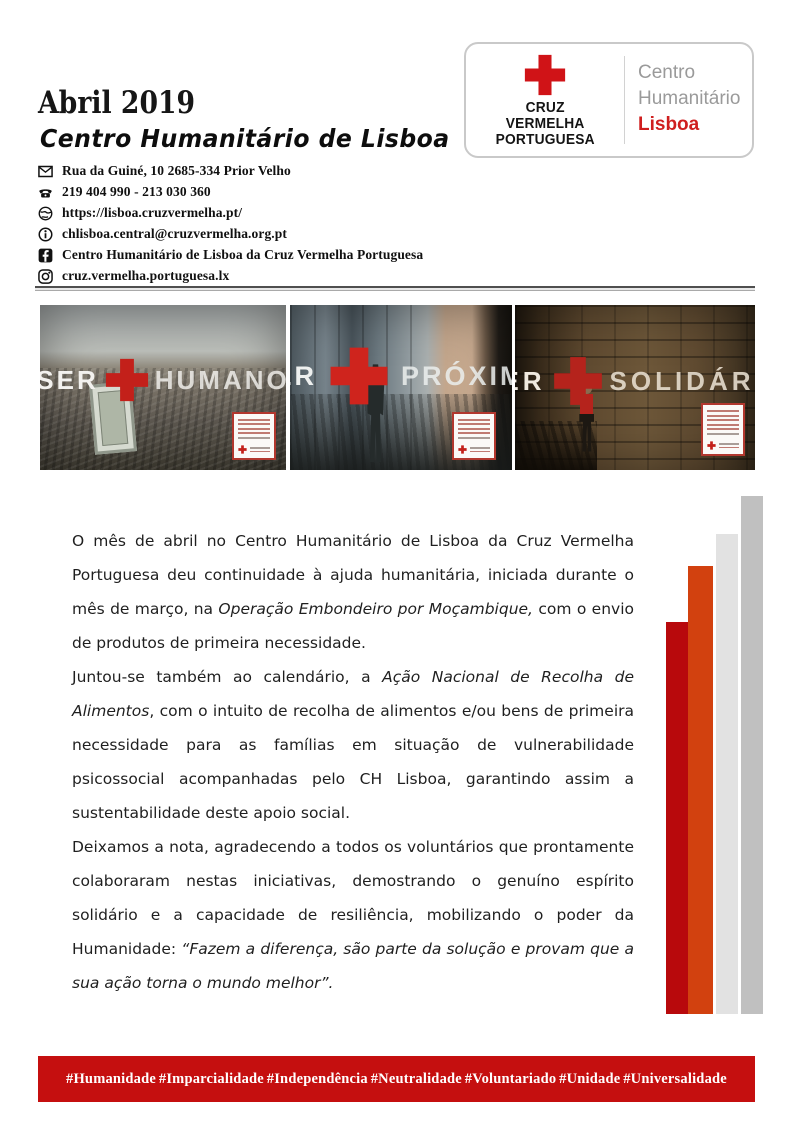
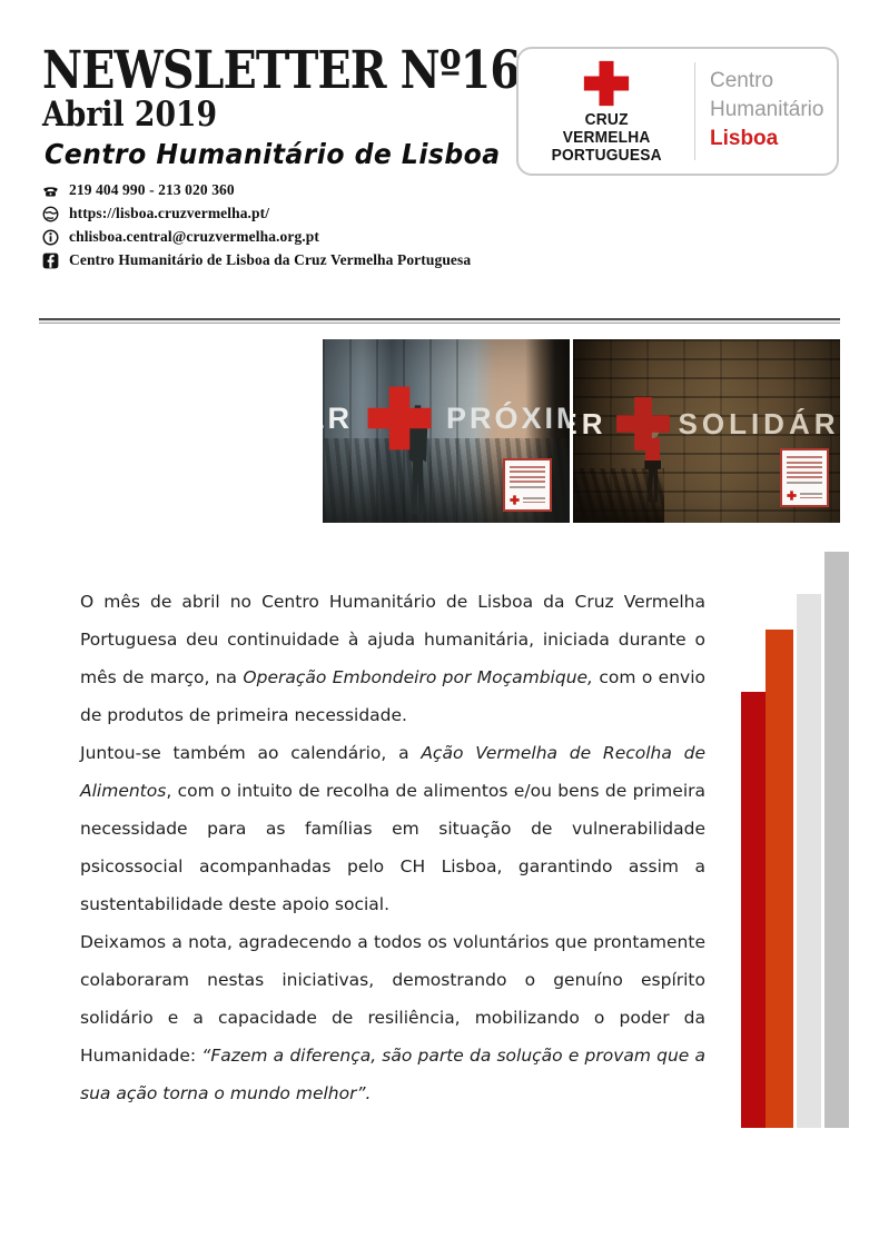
+ NEWSLETTER Nº16
  Abril 2019
  Centro Humanitário de Lisboa
  CRUZ
  VERMELHA
  PORTUGUESA
  Centro
  Humanitário
  Lisboa
- Rua da Guiné, 10 2685-334 Prior Velho
- 219 404 990 - 213 030 360
+ 219 404 990 - 213 020 360
  https://lisboa.cruzvermelha.pt/
  chlisboa.central@cruzvermelha.org.pt
  Centro Humanitário de Lisboa da Cruz Vermelha Portuguesa
- cruz.vermelha.portuguesa.lx
- SER
- HUMANO
  PRÓXI
  SOLIDÁR
  O mês de abril no Centro Humanitário de Lisboa da Cruz Vermelha Portuguesa deu continuidade à ajuda humanitária, iniciada durante o mês de março, na Operação Embondeiro por Moçambique, com o envio de produtos de primeira necessidade.
- Juntou-se também ao calendário, a Ação Nacional de Recolha de Alimentos, com o intuito de recolha de alimentos e/ou bens de primeira necessidade para as famílias em situação de vulnerabilidade psicossocial acompanhadas pelo CH Lisboa, garantindo assim a sustentabilidade deste apoio social.
+ Juntou-se também ao calendário, a Ação Vermelha de Recolha de Alimentos, com o intuito de recolha de alimentos e/ou bens de primeira necessidade para as famílias em situação de vulnerabilidade psicossocial acompanhadas pelo CH Lisboa, garantindo assim a sustentabilidade deste apoio social.
  Deixamos a nota, agradecendo a todos os voluntários que prontamente colaboraram nestas iniciativas, demostrando o genuíno espírito solidário e a capacidade de resiliência, mobilizando o poder da Humanidade: “Fazem a diferença, são parte da solução e provam que a sua ação torna o mundo melhor”.
- #Humanidade
- #Imparcialidade
- #Independência
- #Neutralidade
- #Voluntariado
- #Unidade
- #Universalidade
